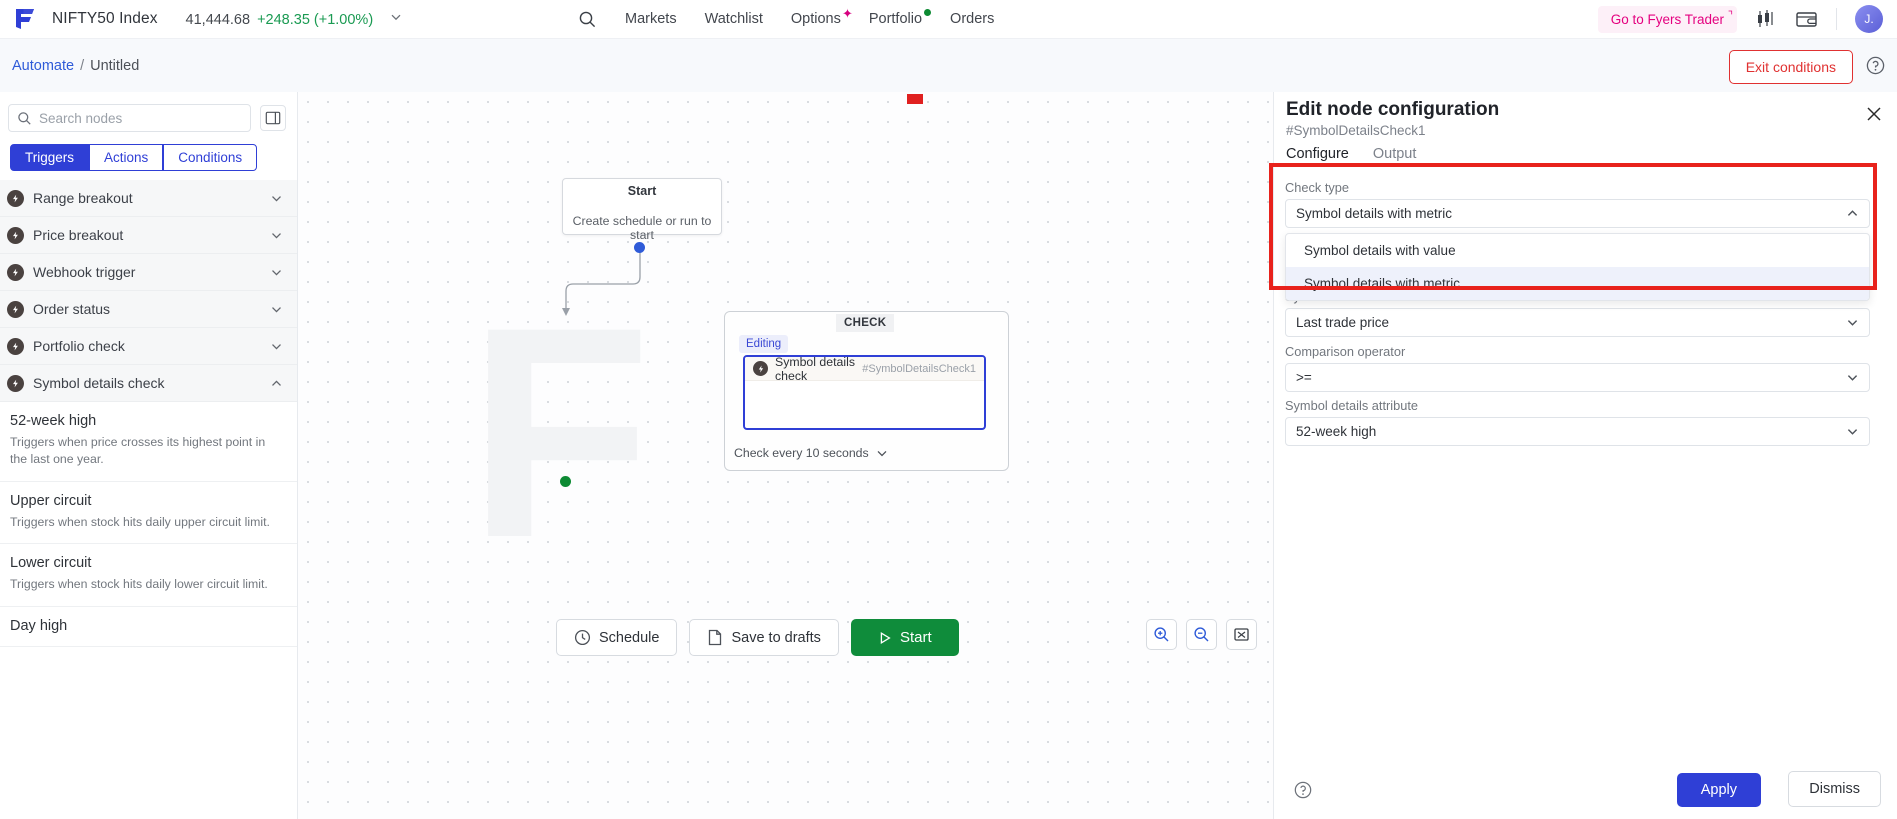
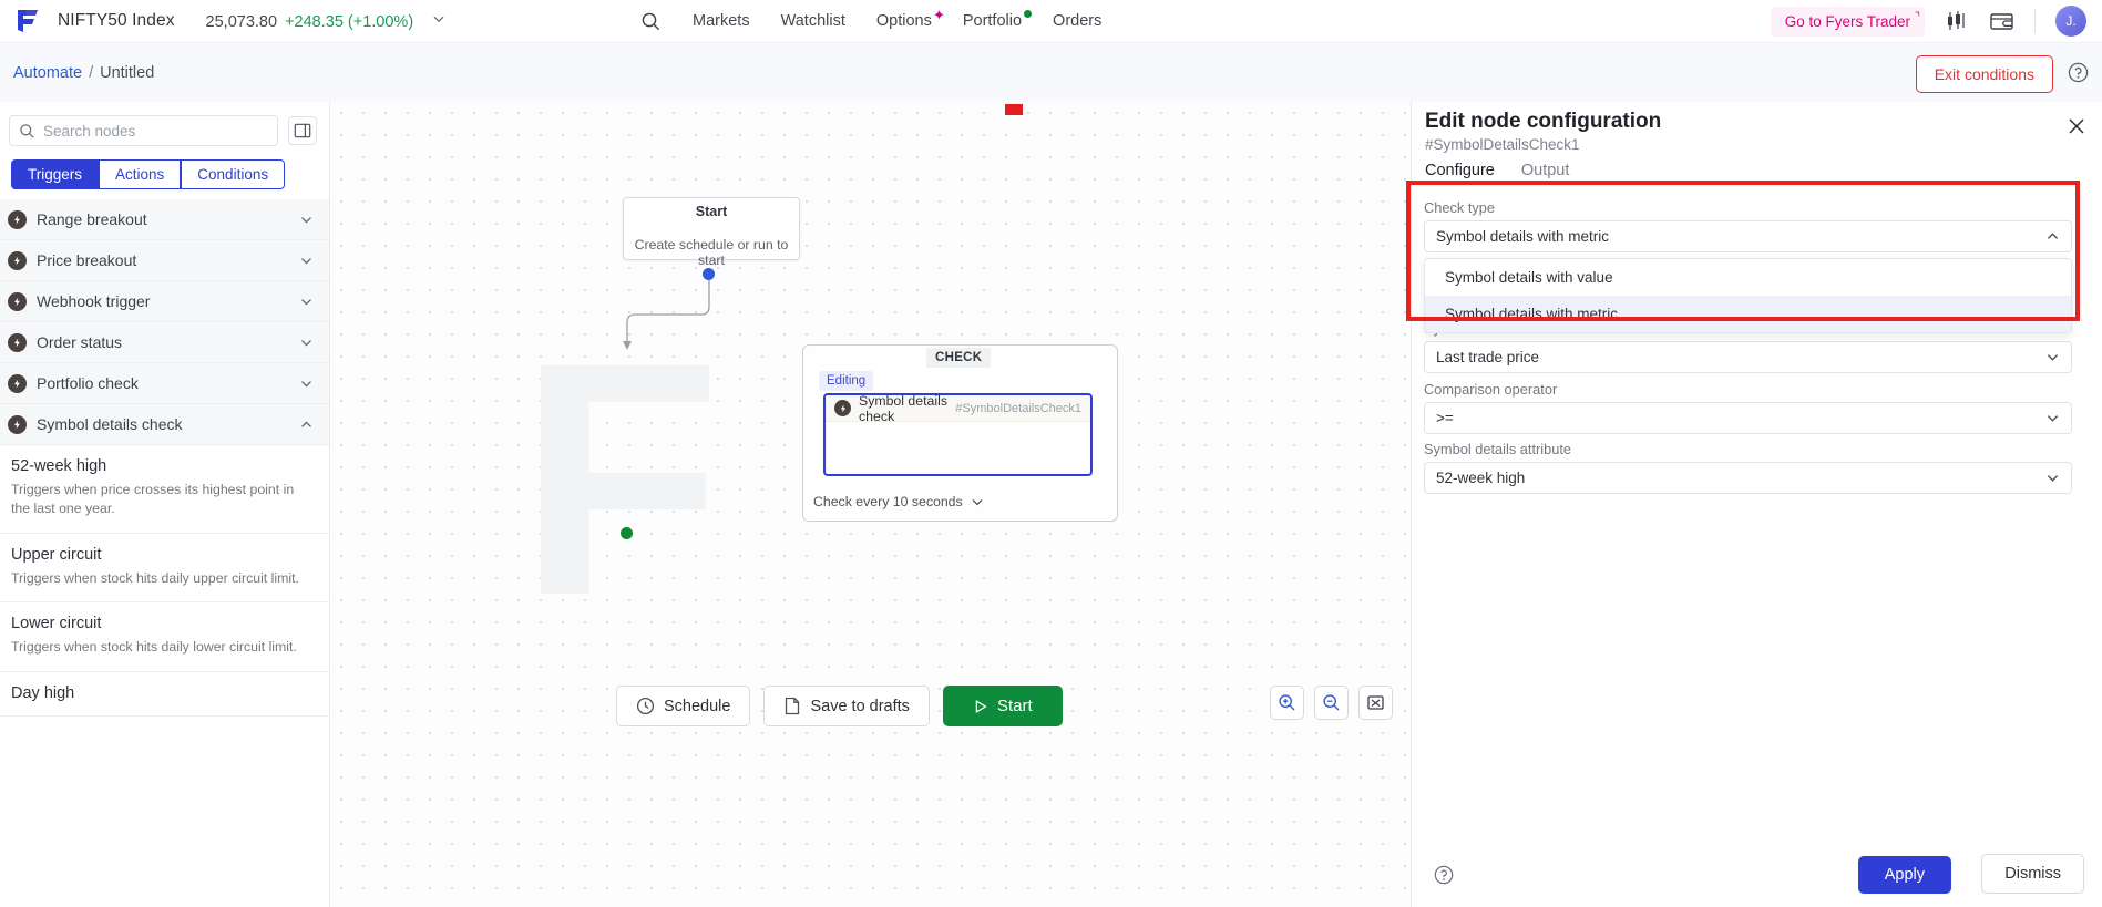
  NIFTY50 Index
- 41,444.68
+ 25,073.80
  +248.35 (+1.00%)
  Markets
  Watchlist
  Options
  ✦
  Portfolio
  Orders
  Go to Fyers Trader
  ⌝
  J.
  Automate
  /
  Untitled
  Exit conditions
  Search nodes
  Triggers
  Actions
  Conditions
  Range breakout
  Price breakout
  Webhook trigger
  Order status
  Portfolio check
  Symbol details check
  52-week high
  Triggers when price crosses its highest point in the last one year.
  Upper circuit
  Triggers when stock hits daily upper circuit limit.
  Lower circuit
  Triggers when stock hits daily lower circuit limit.
  Day high
  F
  Start
  Create schedule or run to start
  CHECK
  Editing
  Symbol details check
  #SymbolDetailsCheck1
  Check every 10 seconds
  Schedule
  Save to drafts
  Start
  Edit node configuration
  #SymbolDetailsCheck1
  Configure
  Output
  Check type
  Symbol details with metric
  Last trade price
  Comparison operator
  >=
  Symbol details attribute
  52-week high
  Symbol details with value
  Symbol details with metric
  Apply
  Dismiss
